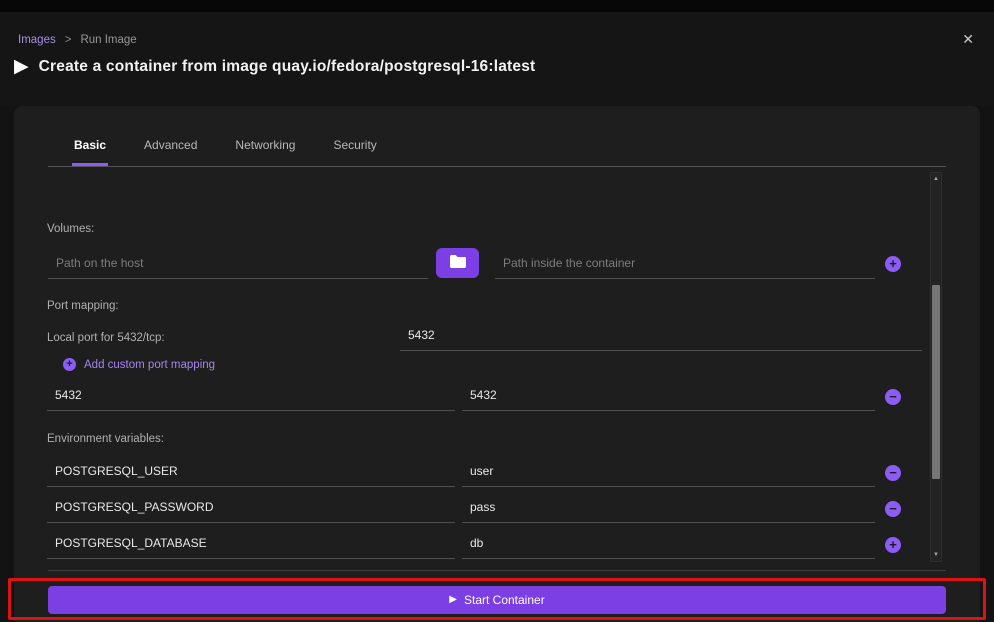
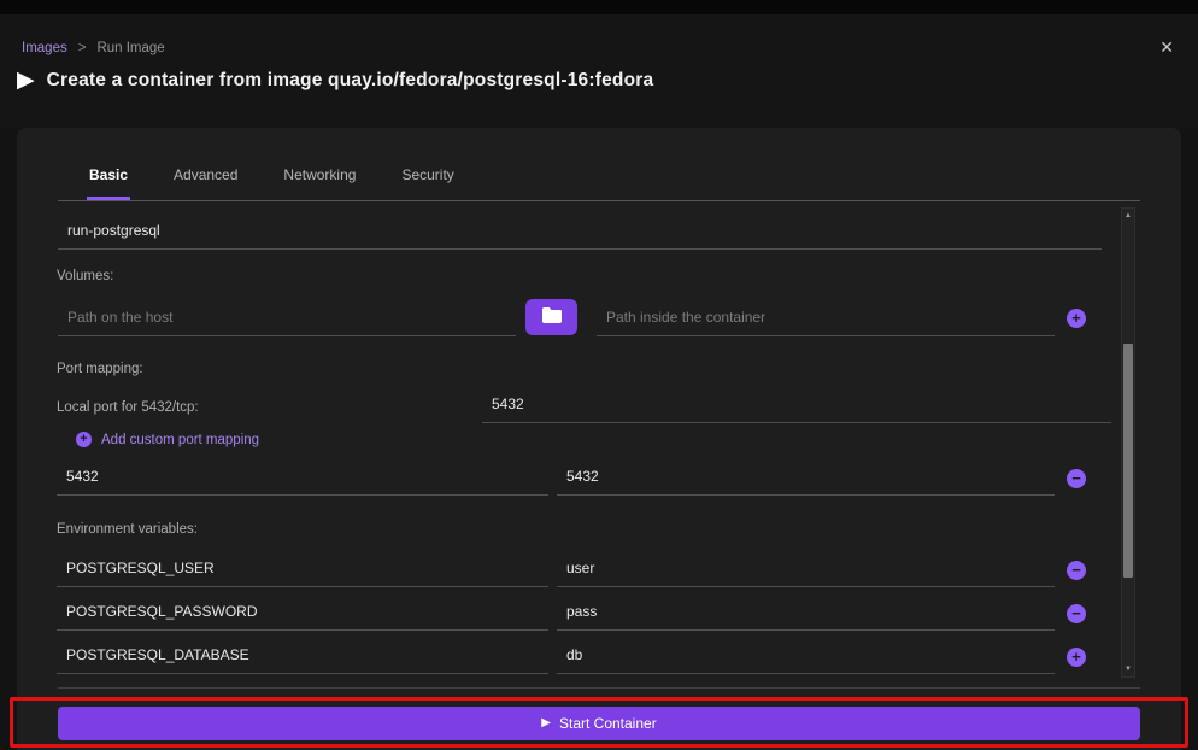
  Images
  >
  Run Image
  ✕
  ▶
- Create a container from image quay.io/fedora/postgresql-16:latest
+ Create a container from image quay.io/fedora/postgresql-16:fedora
  Basic
  Advanced
  Networking
  Security
+ run-postgresql
  Volumes:
  Path on the host
  Path inside the container
  +
  Port mapping:
  Local port for 5432/tcp:
  5432
  +
  Add custom port mapping
  5432
  5432
  −
  Environment variables:
  POSTGRESQL_USER
  user
  −
  POSTGRESQL_PASSWORD
  pass
  −
  POSTGRESQL_DATABASE
  db
  +
  ▶
  Start Container
